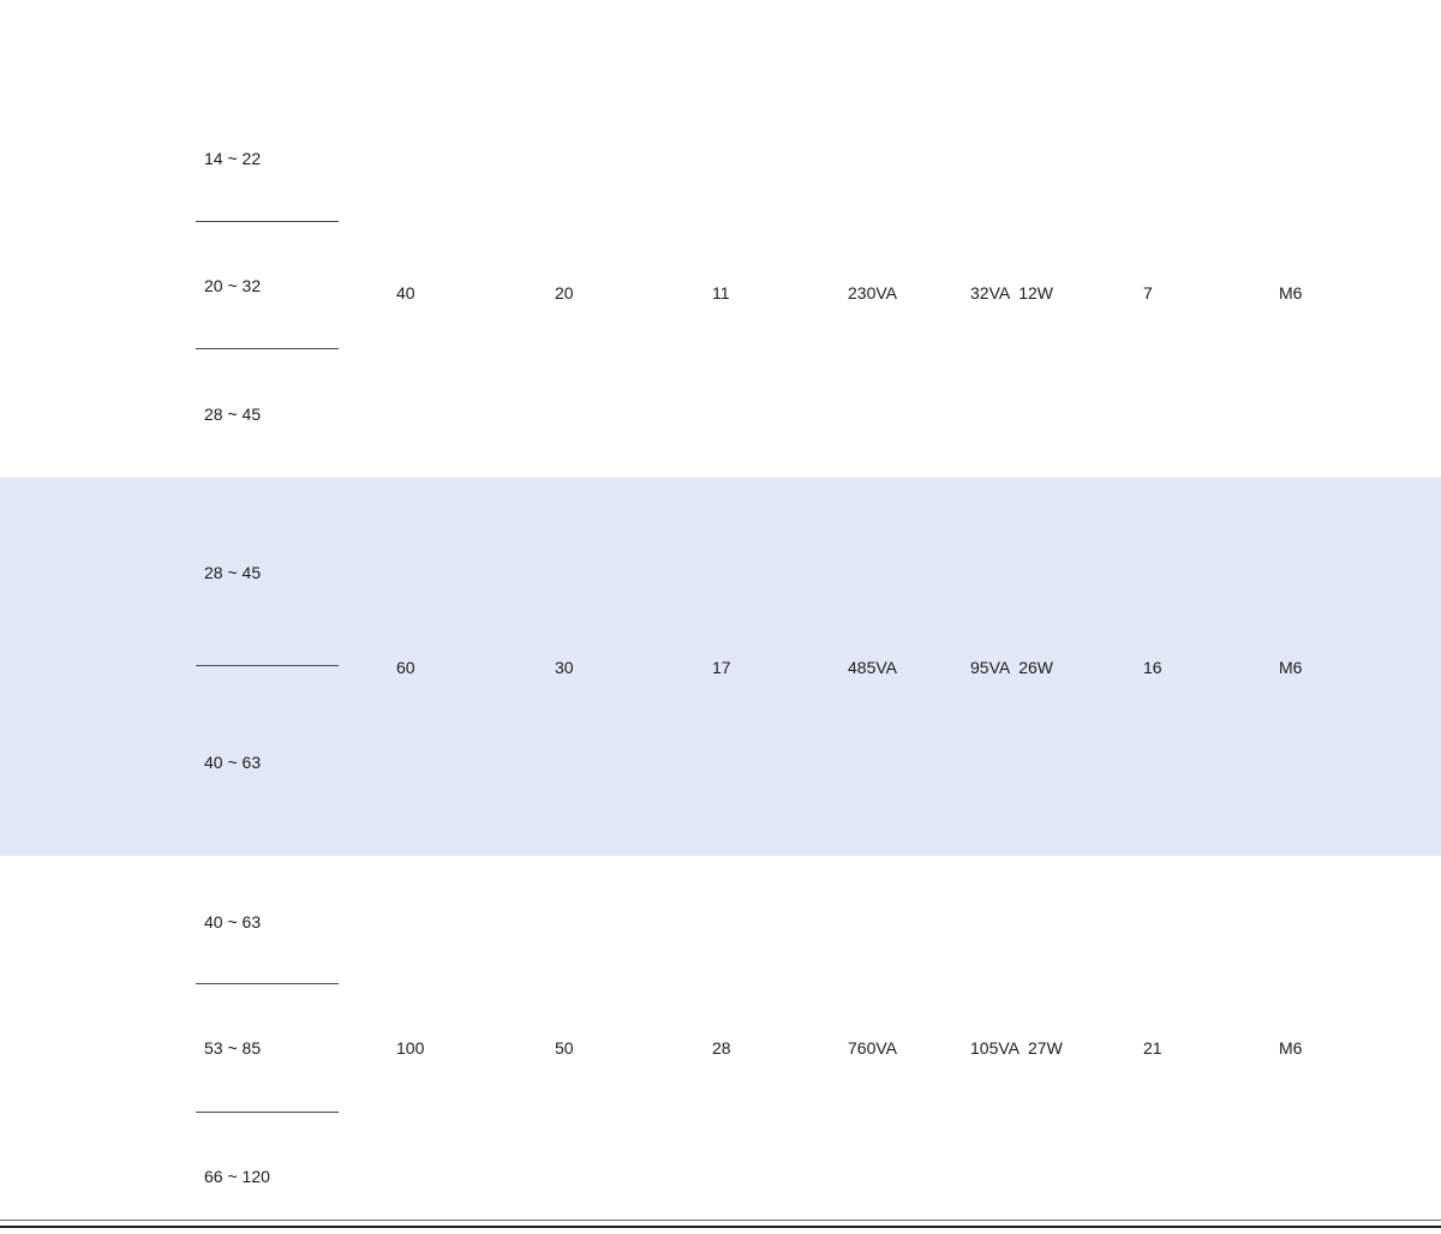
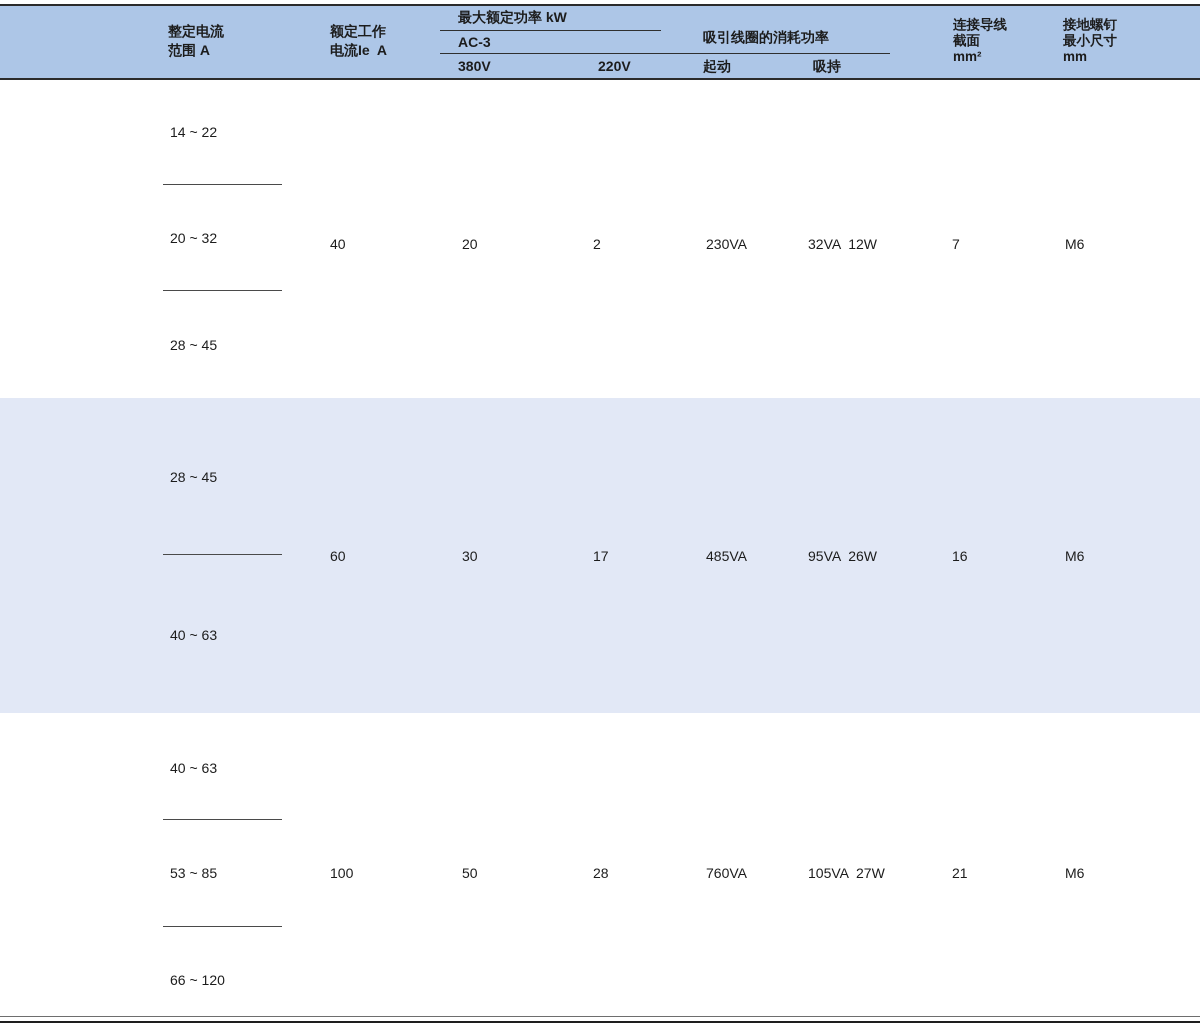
+ 整定电流
+ 范围 A
+ 额定工作
+ 电流Ie A
+ 最大额定功率 kW
+ AC-3
+ 380V
+ 220V
+ 吸引线圈的消耗功率
+ 起动
+ 吸持
+ 连接导线
+ 截面
+ mm²
+ 接地螺钉
+ 最小尺寸
+ mm
  14 ~ 22
  20 ~ 32
  28 ~ 45
  40
  20
- 11
+ 2
  230VA
  32VA 12W
  7
  M6
  28 ~ 45
  40 ~ 63
  60
  30
  17
  485VA
  95VA 26W
  16
  M6
  40 ~ 63
  53 ~ 85
  66 ~ 120
  100
  50
  28
  760VA
  105VA 27W
  21
  M6
